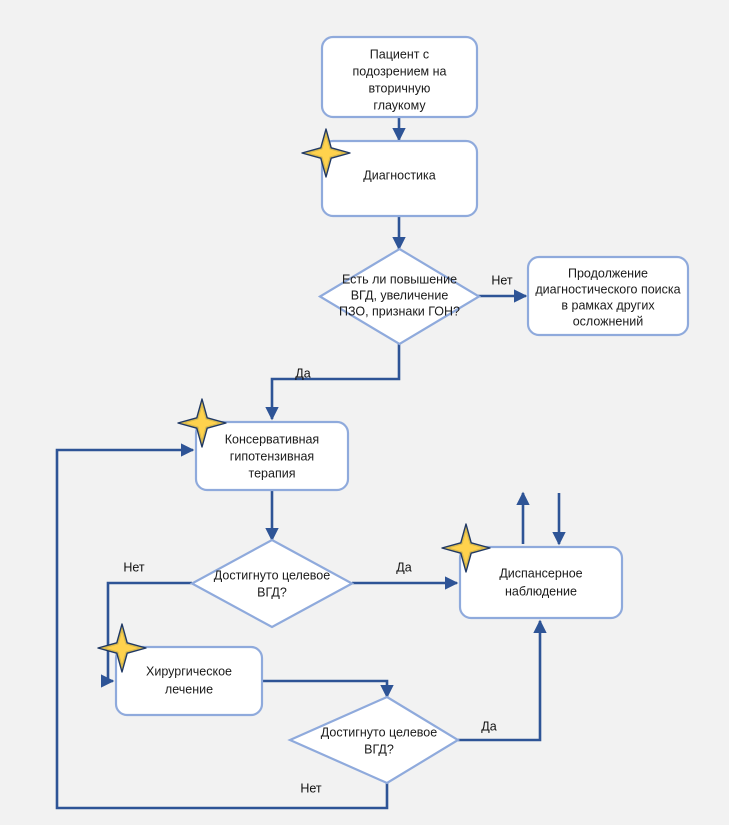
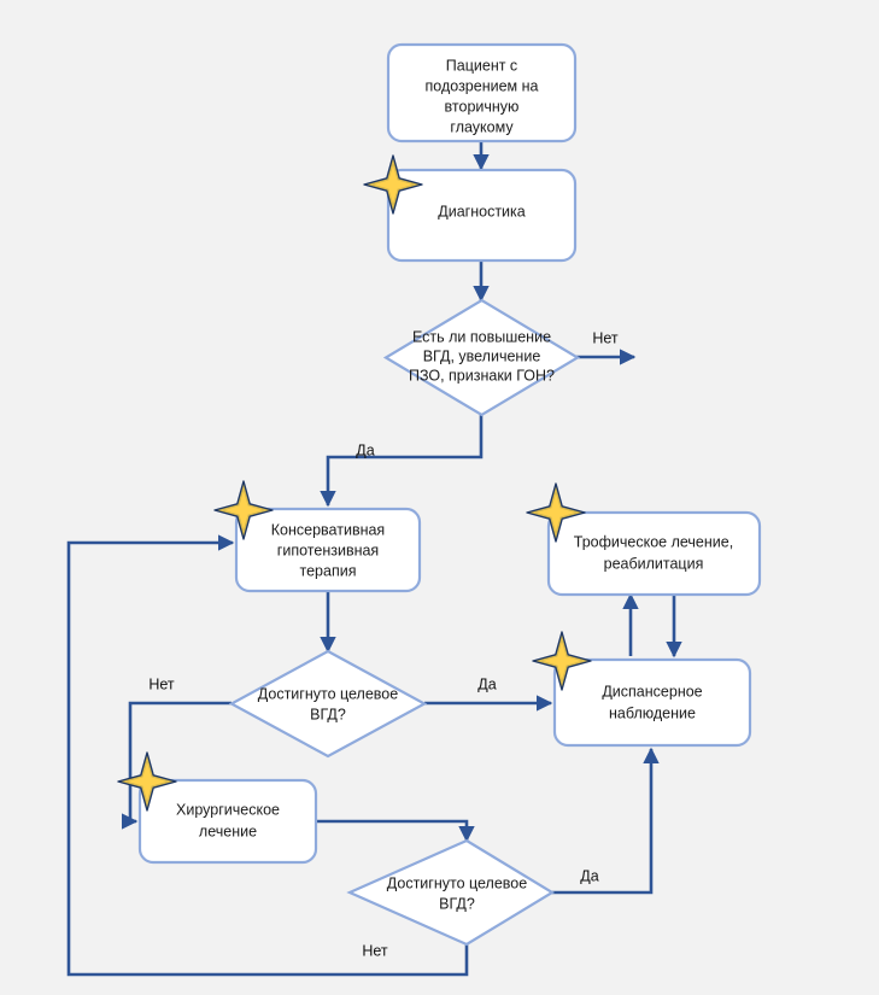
  Нет
  Да
  Нет
  Да
  Да
  Нет
  Пациент с
  подозрением на
  вторичную
  глаукому
  Диагностика
  Есть ли повышение
  ВГД, увеличение
  ПЗО, признаки ГОН?
- Продолжение
- диагностического поиска
- в рамках других
- осложнений
  Консервативная
  гипотензивная
  терапия
+ Трофическое лечение,
+ реабилитация
  Достигнуто целевое
  ВГД?
  Диспансерное
  наблюдение
  Хирургическое
  лечение
  Достигнуто целевое
  ВГД?
